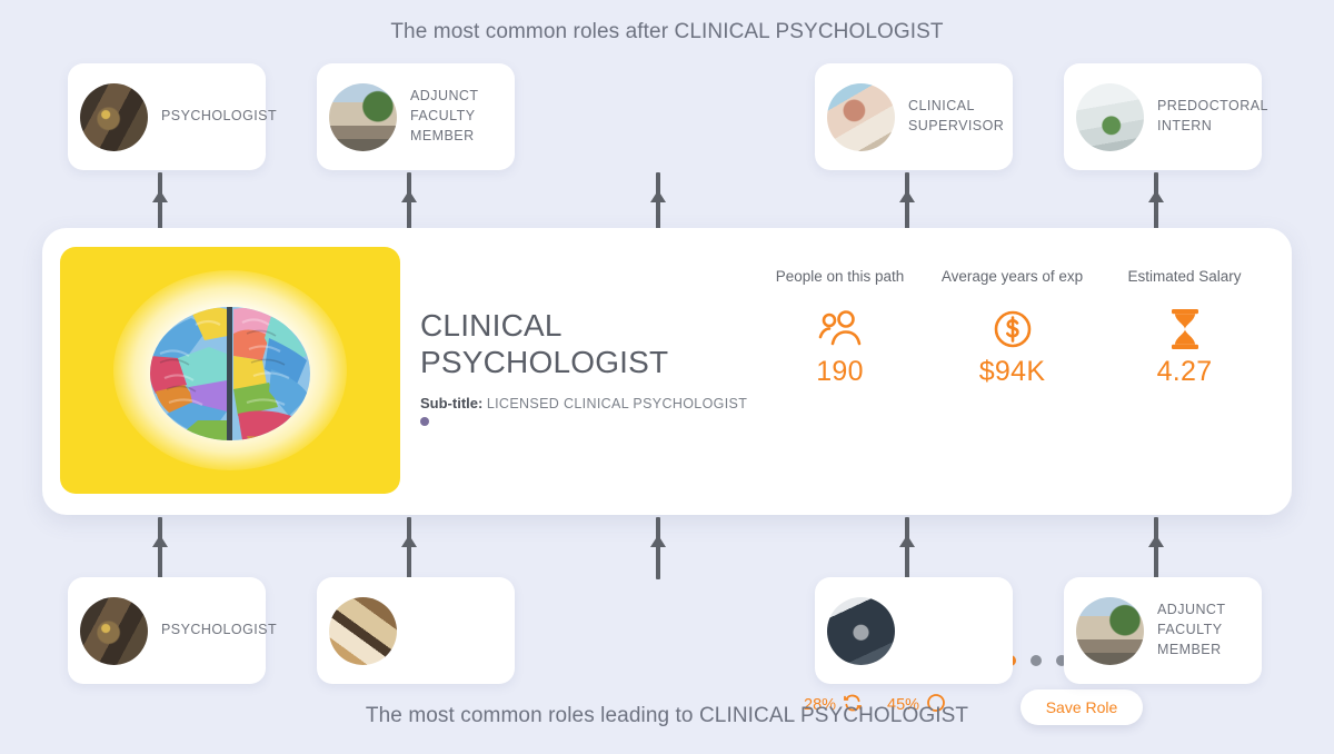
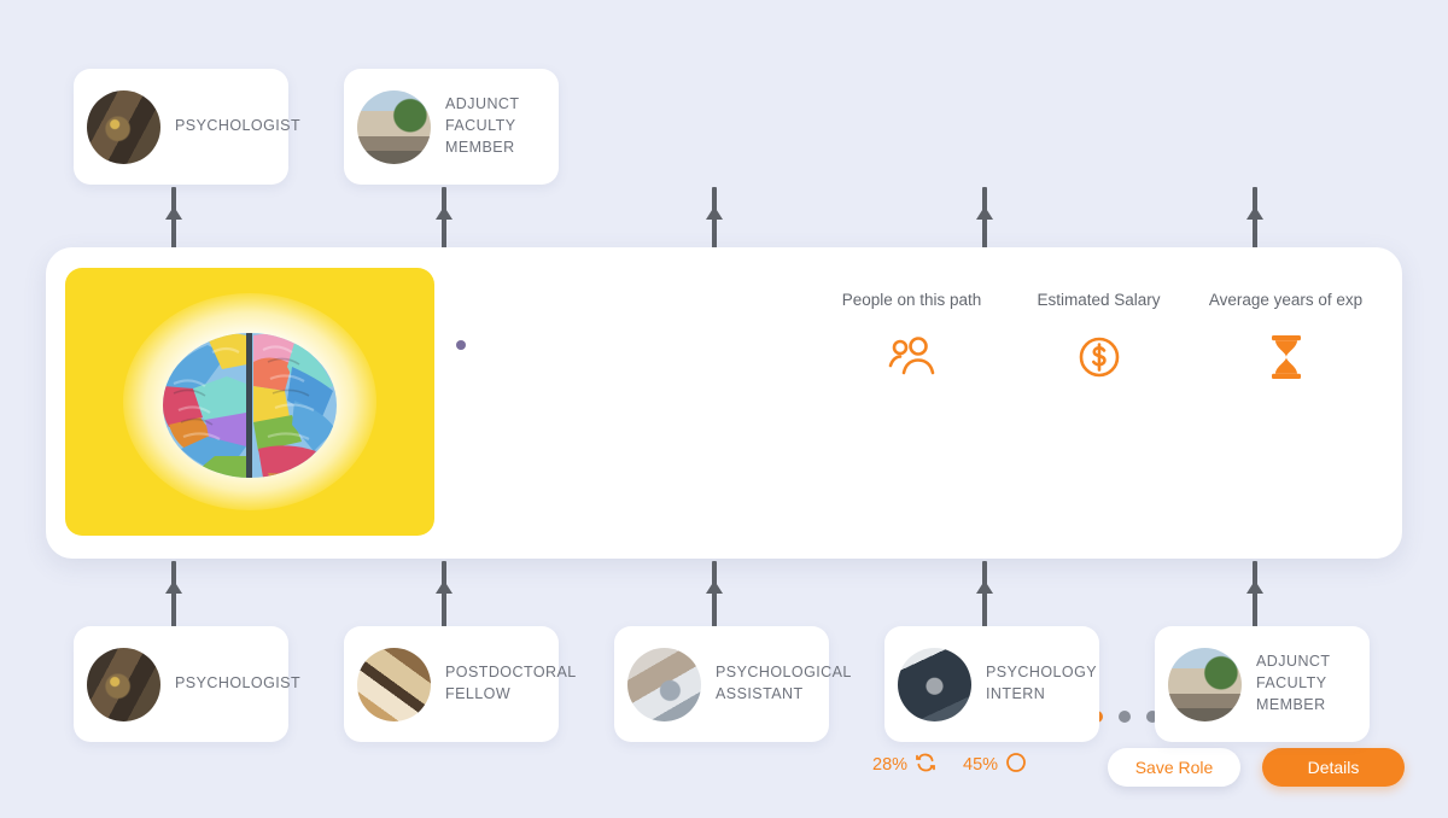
- The most common roles after CLINICAL PSYCHOLOGIST
  PSYCHOLOGIST
  ADJUNCT FACULTY MEMBER
- CLINICAL SUPERVISOR
- PREDOCTORAL INTERN
- CLINICAL PSYCHOLOGIST
- Sub-title: LICENSED CLINICAL PSYCHOLOGIST
  People on this path
- 190
- Average years of exp
+ Estimated Salary
- $94K
- Estimated Salary
+ Average years of exp
- 4.27
  28%
  45%
  Save Role
+ Details
  PSYCHOLOGIST
+ POSTDOCTORAL FELLOW
+ PSYCHOLOGICAL ASSISTANT
+ PSYCHOLOGY INTERN
  ADJUNCT FACULTY MEMBER
- The most common roles leading to CLINICAL PSYCHOLOGIST
